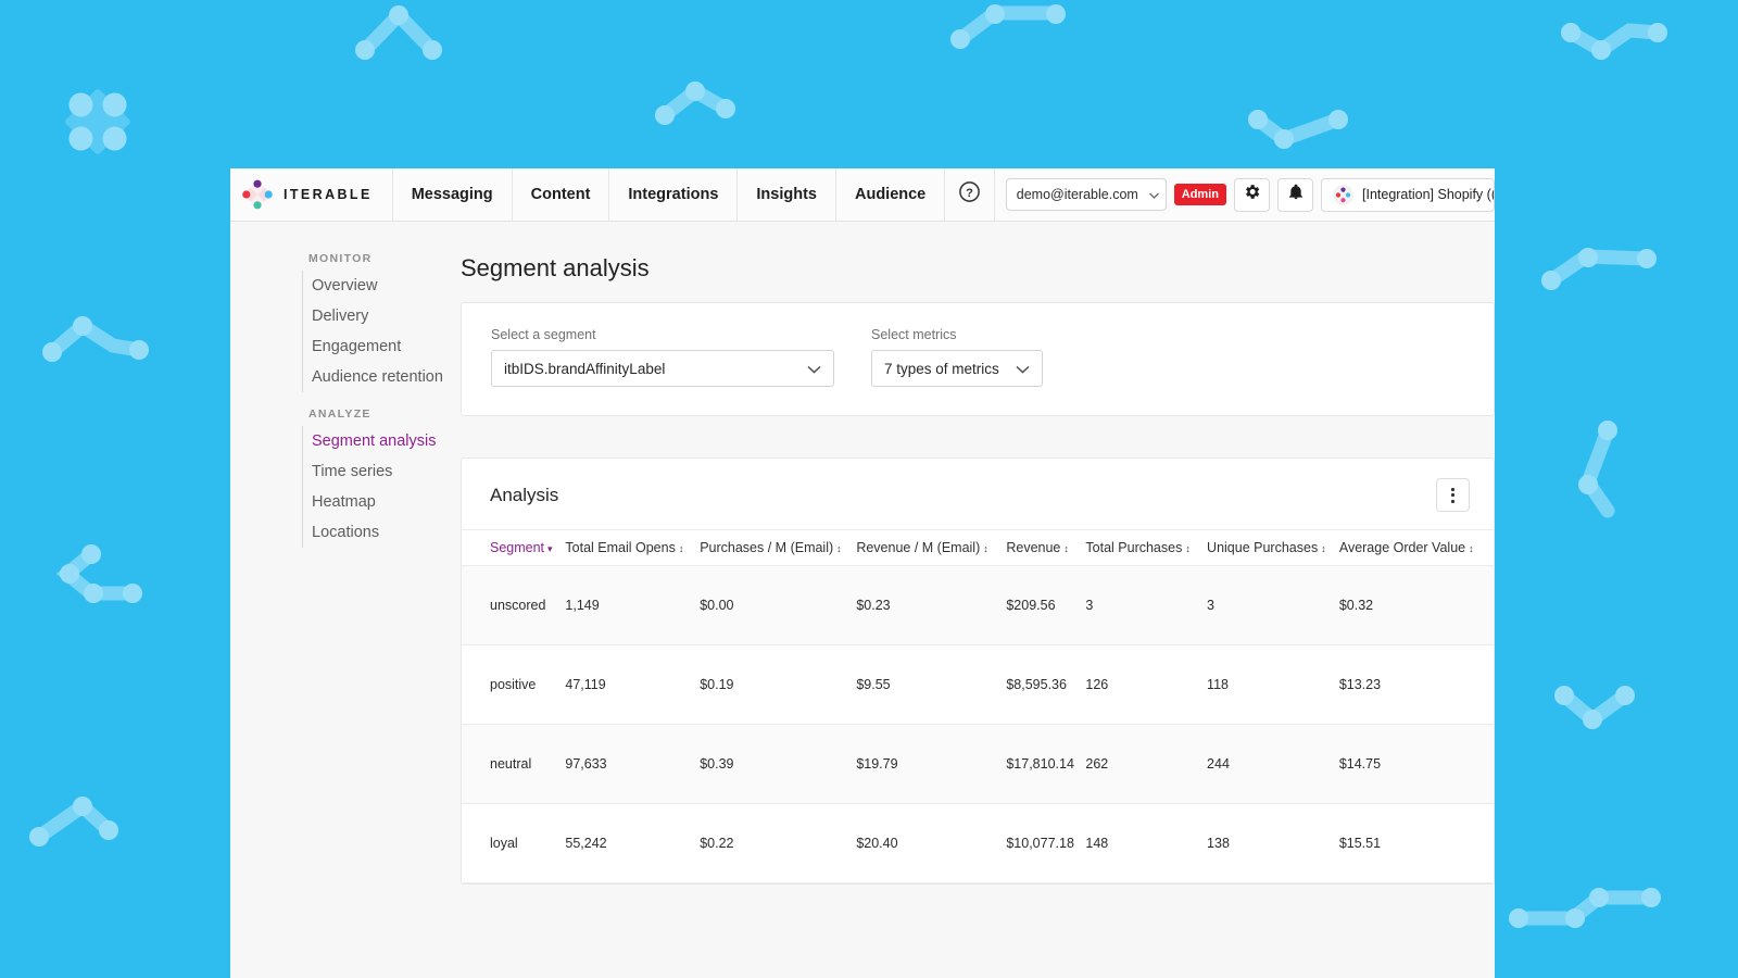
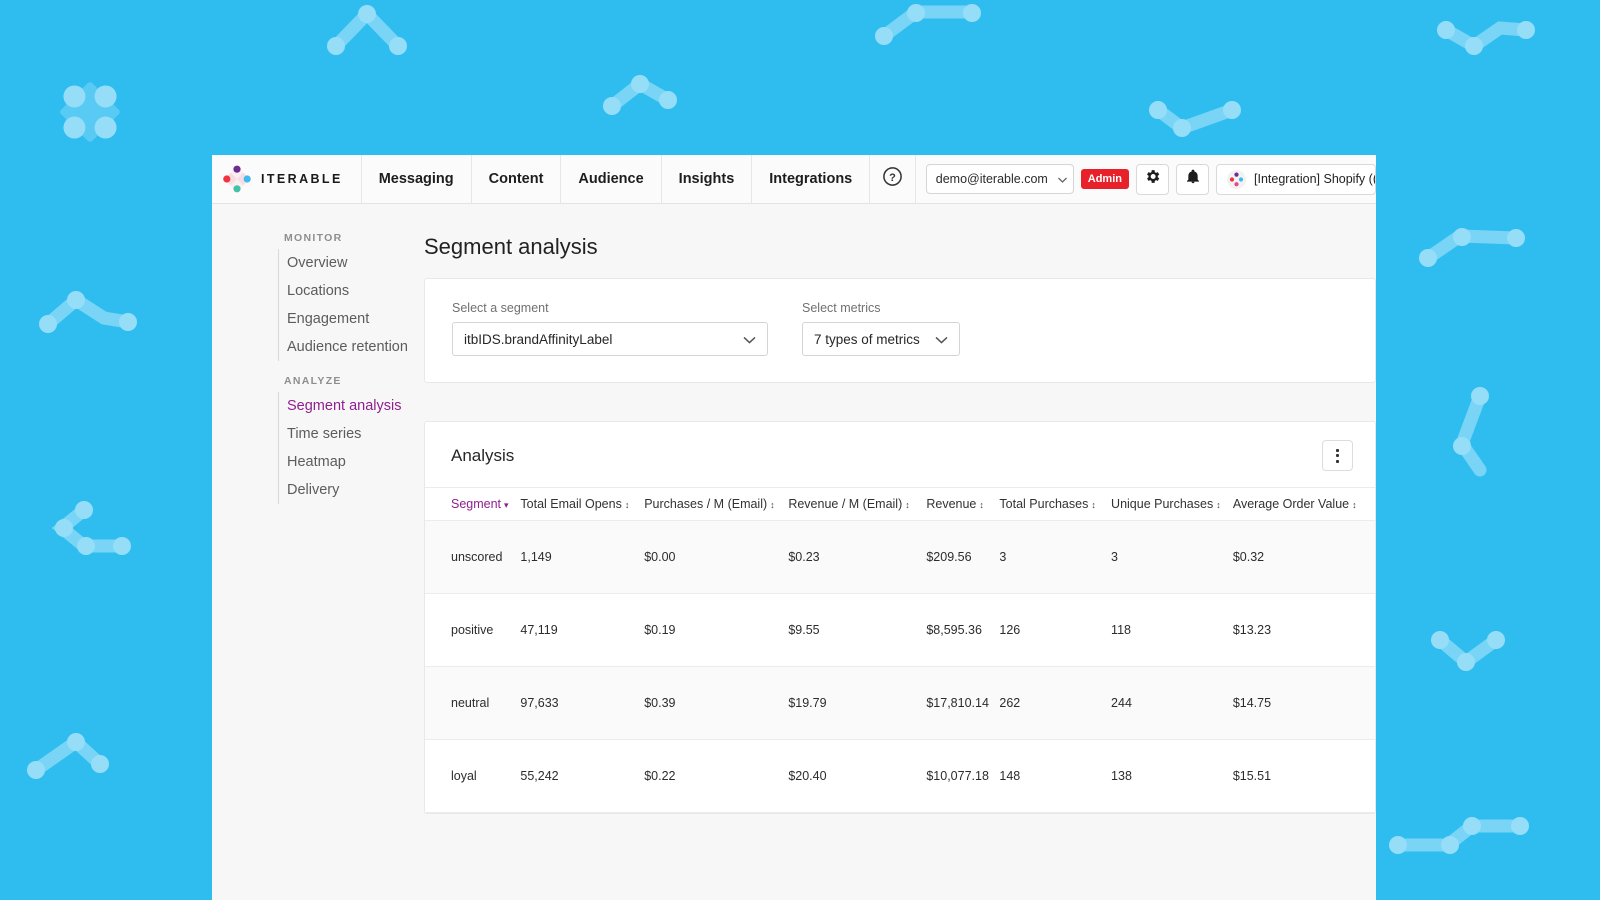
  ITERABLE
  Messaging
  Content
- Integrations
+ Audience
  Insights
- Audience
+ Integrations
  ?
  demo@iterable.com
  Admin
  [Integration] Shopify ((
  MONITOR
  Overview
- Delivery
+ Locations
  Engagement
  Audience retention
  ANALYZE
  Segment analysis
  Time series
  Heatmap
- Locations
+ Delivery
  Segment analysis
  Select a segment
  itbIDS.brandAffinityLabel
  Select metrics
  7 types of metrics
  Analysis
  Segment ▾	Total Email Opens ↕	Purchases / M (Email) ↕	Revenue / M (Email) ↕	Revenue ↕	Total Purchases ↕	Unique Purchases ↕	Average Order Value ↕
  unscored	1,149	$0.00	$0.23	$209.56	3	3	$0.32
  positive	47,119	$0.19	$9.55	$8,595.36	126	118	$13.23
  neutral	97,633	$0.39	$19.79	$17,810.14	262	244	$14.75
  loyal	55,242	$0.22	$20.40	$10,077.18	148	138	$15.51
